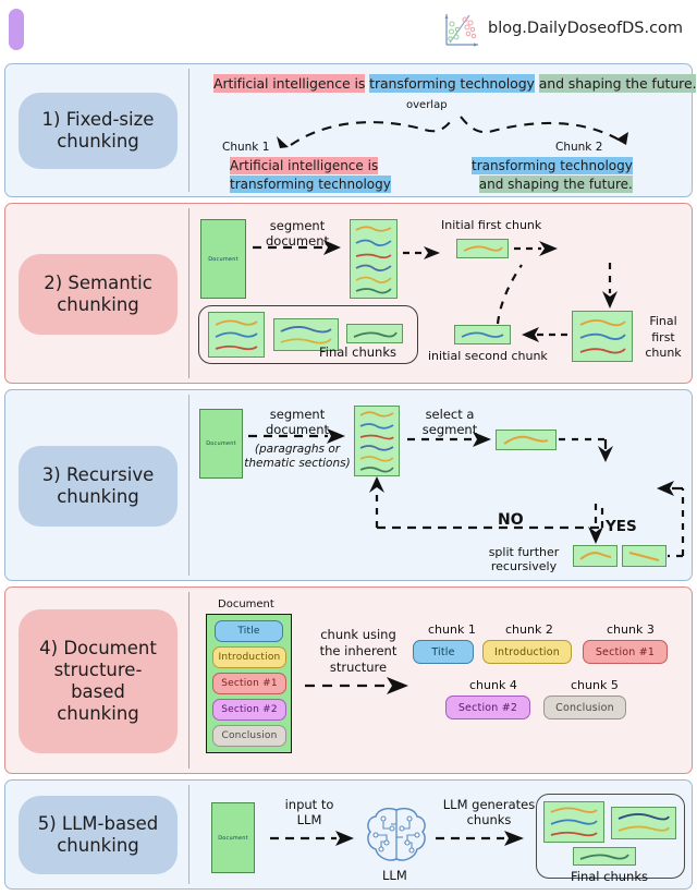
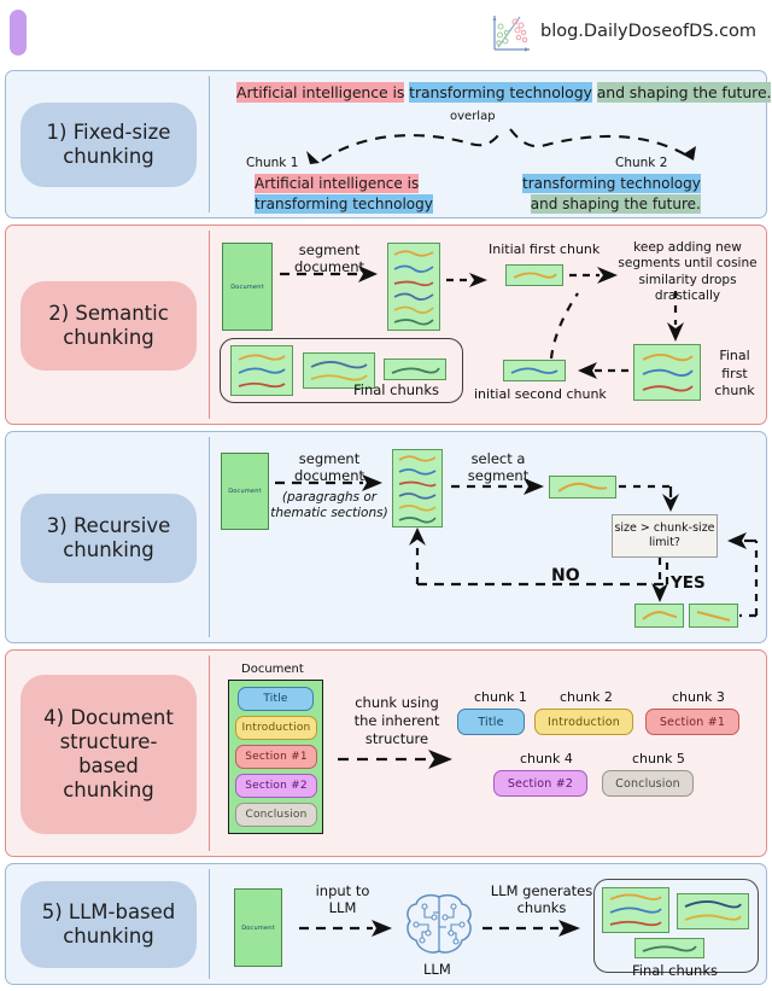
  blog.DailyDoseofDS.com
  1) Fixed-size
  chunking
  Artificial intelligence is transforming technology and shaping the future.
  overlap
  Chunk 1
  Chunk 2
  Artificial intelligence is
  transforming technology
  transforming technology
  and shaping the future.
  2) Semantic
  chunking
  segment
  document
  Initial first chunk
+ keep adding new
+ segments until cosine
+ similarity drops drastically
  Final
  first
  chunk
  initial second chunk
  Final chunks
  3) Recursive
  chunking
  segment
  document
  (paragraghs or
  thematic sections)
  select a
  segment
+ size > chunk-size
+ limit?
  NO
  YES
- split further
- recursively
  4) Document
  structure-
  based
  chunking
  Document
  Title
  Introduction
  Section #1
  Section #2
  Conclusion
  chunk using
  the inherent
  structure
  chunk 1
  Title
  chunk 2
  Introduction
  chunk 3
  Section #1
  chunk 4
  Section #2
  chunk 5
  Conclusion
  5) LLM-based
  chunking
  input to
  LLM
  LLM
  LLM generates
  chunks
  Final chunks
